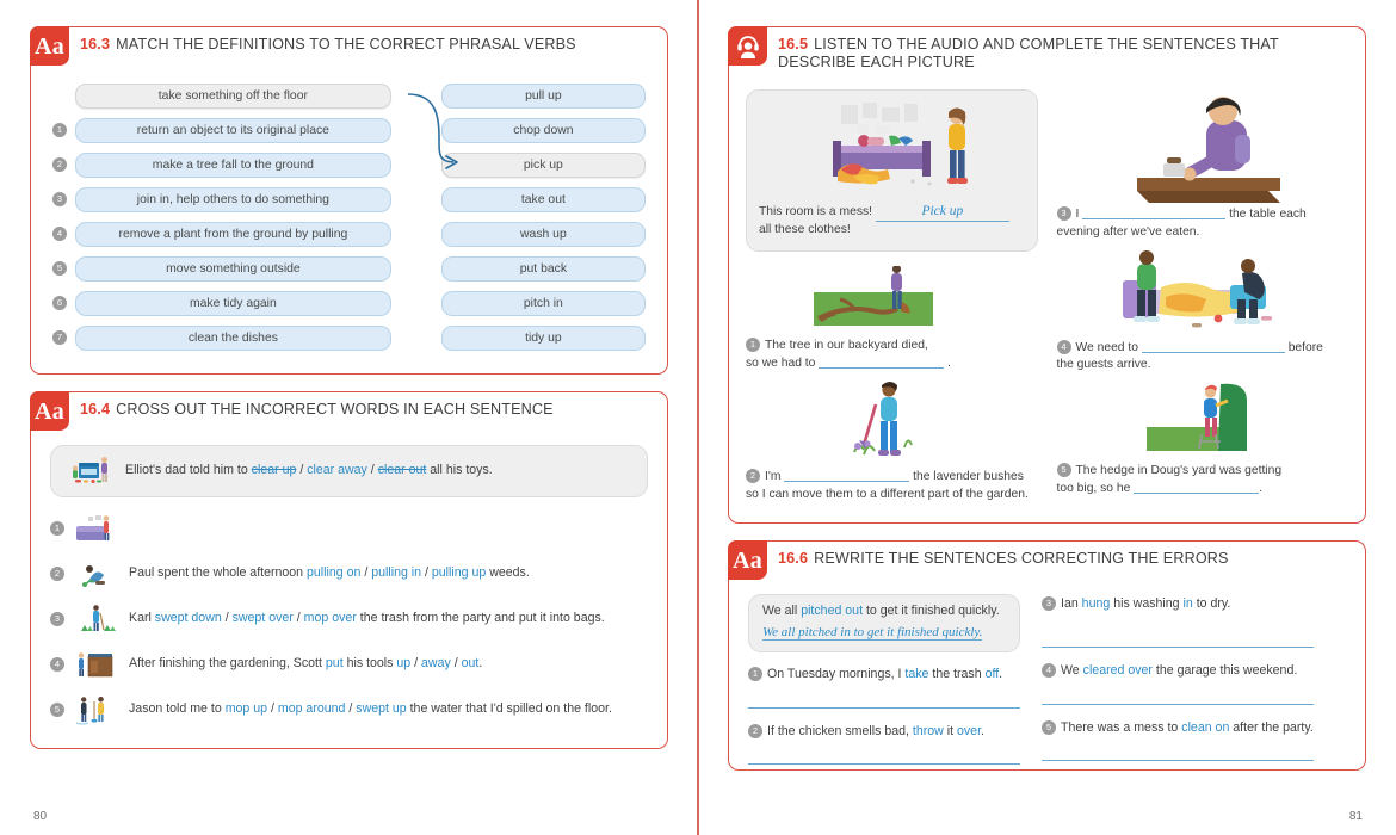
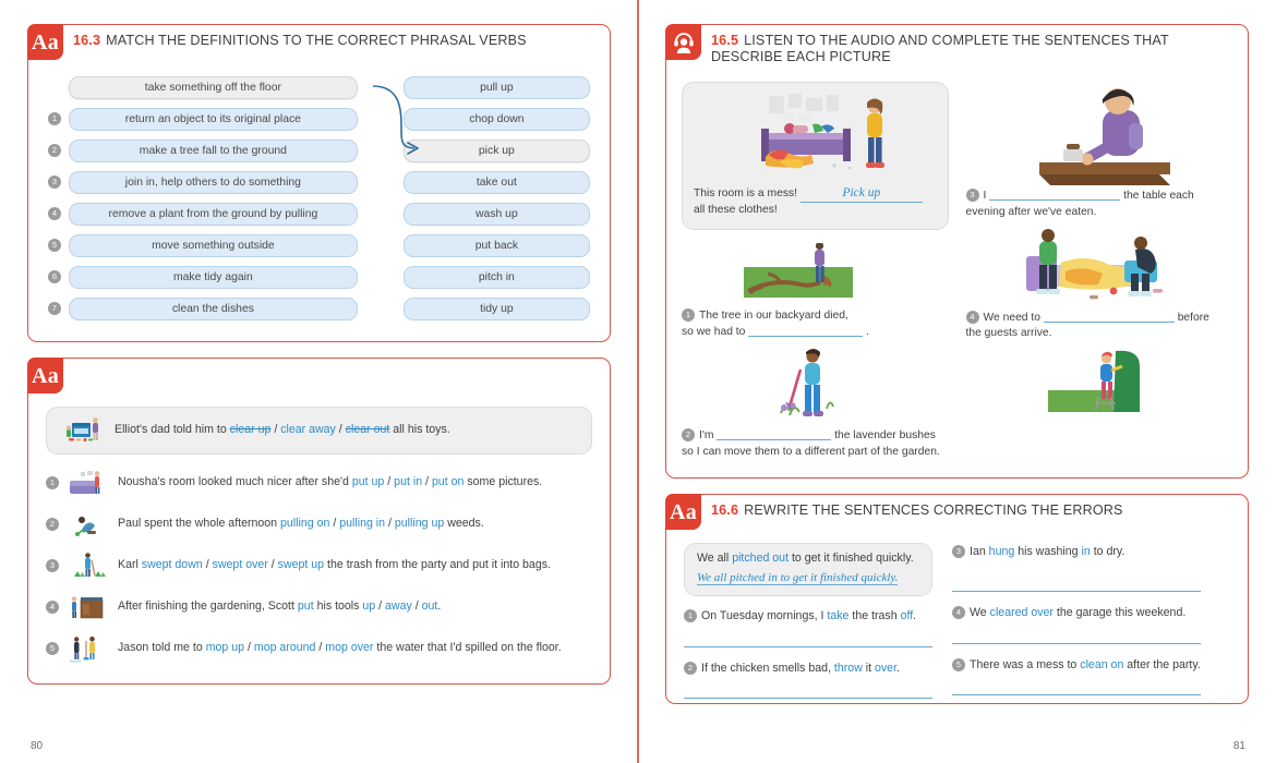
  Aa
  16.3 MATCH THE DEFINITIONS TO THE CORRECT PHRASAL VERBS
  take something off the floor
  1
  return an object to its original place
  2
  make a tree fall to the ground
  3
  join in, help others to do something
  4
  remove a plant from the ground by pulling
  5
  move something outside
  6
  make tidy again
  7
  clean the dishes
  pull up
  chop down
  pick up
  take out
  wash up
  put back
  pitch in
  tidy up
  Aa
- 16.4 CROSS OUT THE INCORRECT WORDS IN EACH SENTENCE
  Elliot's dad told him to clear up / clear away / clear out all his toys.
  1
+ Nousha's room looked much nicer after she'd put up / put in / put on some pictures.
  2
  Paul spent the whole afternoon pulling on / pulling in / pulling up weeds.
  3
- Karl swept down / swept over / mop over the trash from the party and put it into bags.
+ Karl swept down / swept over / swept up the trash from the party and put it into bags.
  4
  After finishing the gardening, Scott put his tools up / away / out.
  5
- Jason told me to mop up / mop around / swept up the water that I'd spilled on the floor.
+ Jason told me to mop up / mop around / mop over the water that I'd spilled on the floor.
  80
  16.5 LISTEN TO THE AUDIO AND COMPLETE THE SENTENCES THAT DESCRIBE EACH PICTURE
  This room is a mess! Pick up
  all these clothes!
  1 The tree in our backyard died,
  so we had to .
  2 I'm the lavender bushes
  so I can move them to a different part of the garden.
  3 I the table each
  evening after we've eaten.
  4 We need to before
  the guests arrive.
- 5 The hedge in Doug's yard was getting
- too big, so he .
  Aa
  16.6 REWRITE THE SENTENCES CORRECTING THE ERRORS
  We all pitched out to get it finished quickly.
  We all pitched in to get it finished quickly.
  1 On Tuesday mornings, I take the trash off.
  2 If the chicken smells bad, throw it over.
  3 Ian hung his washing in to dry.
  4 We cleared over the garage this weekend.
  5 There was a mess to clean on after the party.
  81
